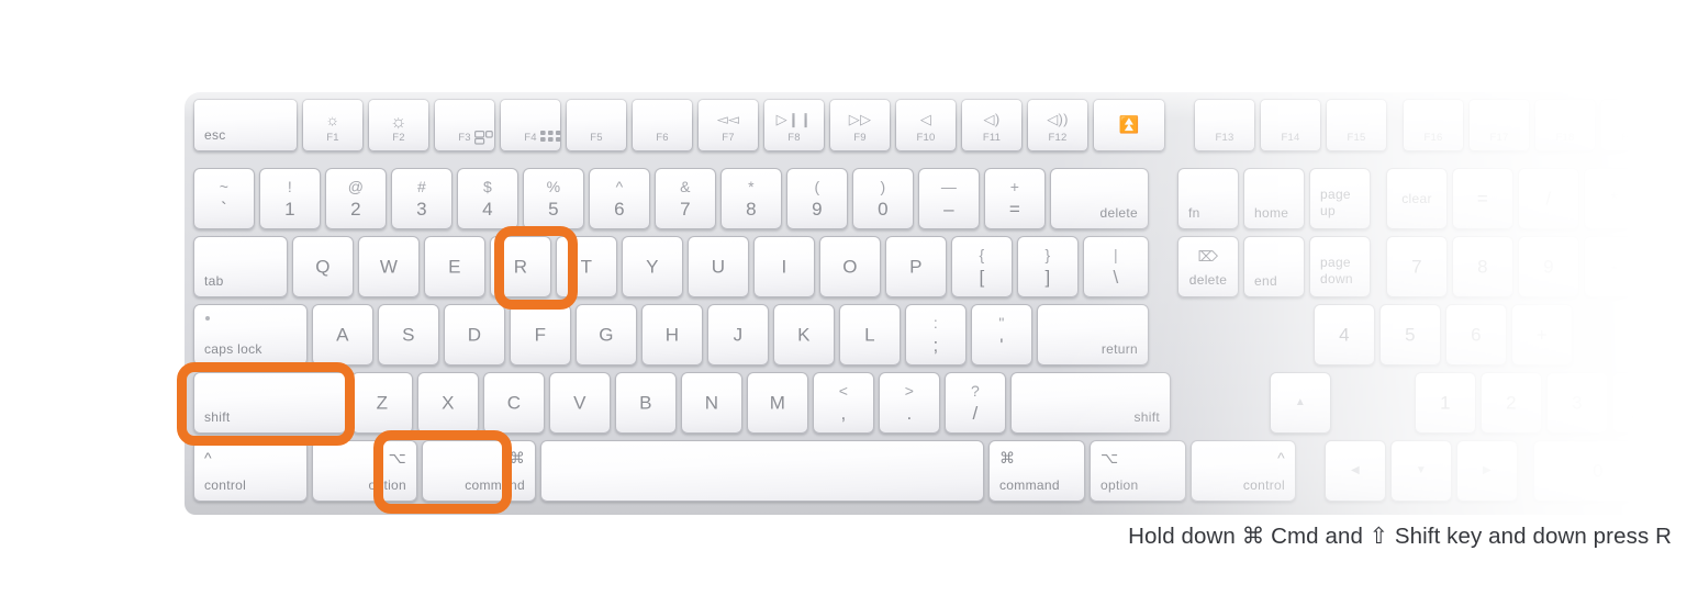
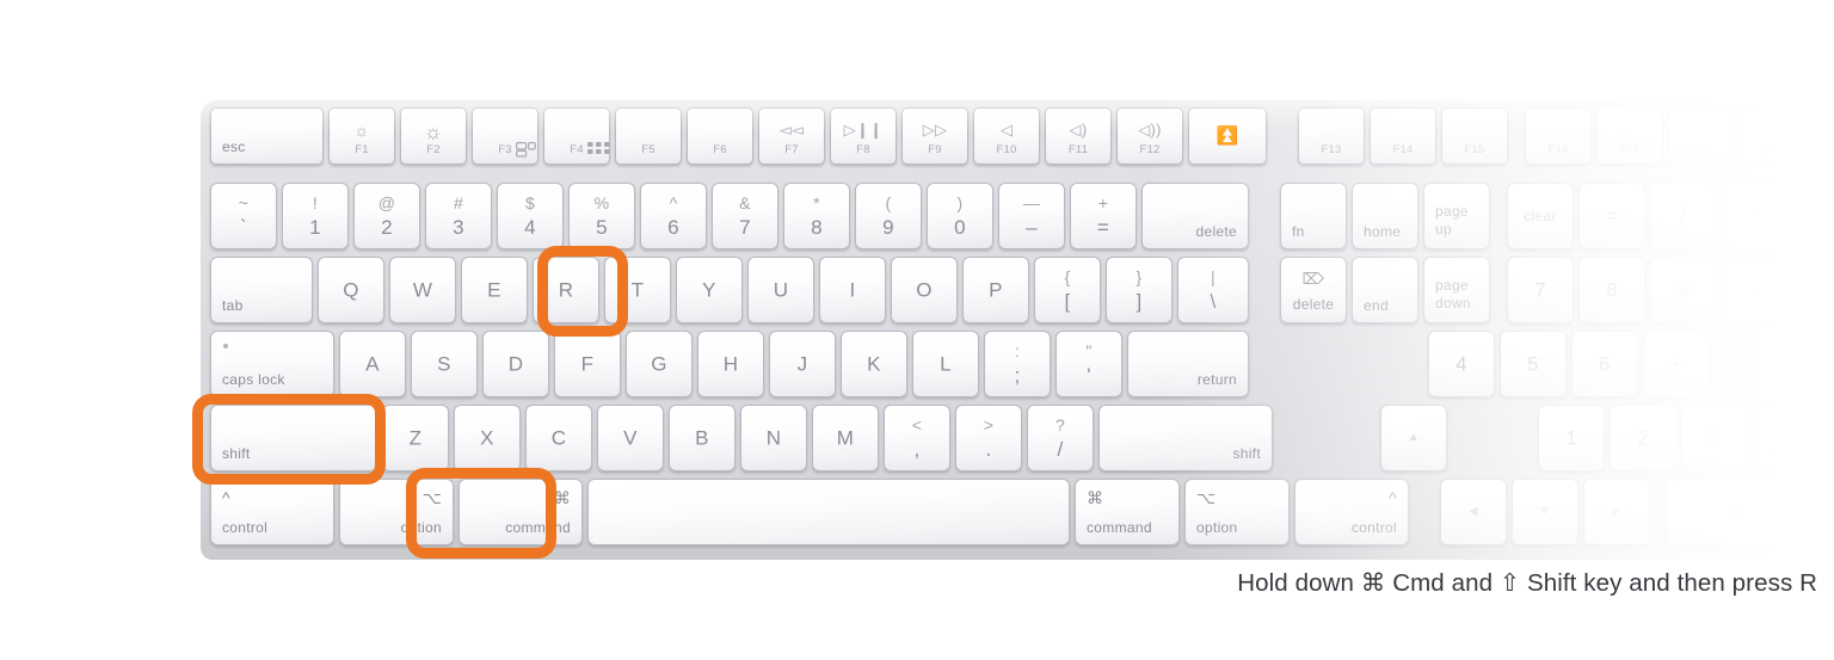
- Hold down ⌘ Cmd and ⇧ Shift key and down press R
+ Hold down ⌘ Cmd and ⇧ Shift key and then press R
